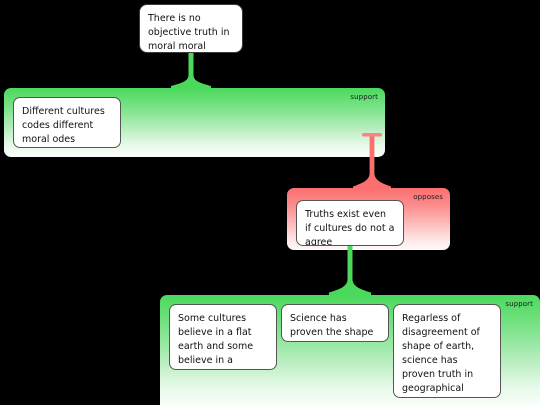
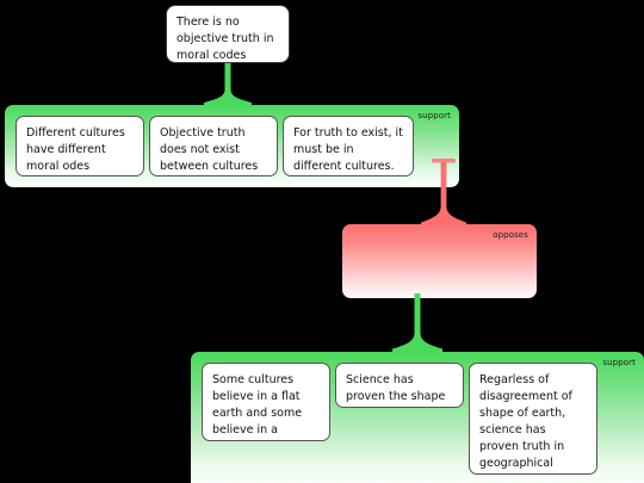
- There is no objective truth in moral moral
+ There is no objective truth in moral codes
  support
- Different cultures codes different moral odes
+ Different cultures have different moral odes
+ Objective truth does not exist between cultures
+ For truth to exist, it must be in different cultures.
  opposes
- Truths exist even if cultures do not a agree
  support
  Some cultures believe in a flat earth and some believe in a
  Science has proven the shape
  Regarless of disagreement of shape of earth, science has proven truth in geographical
